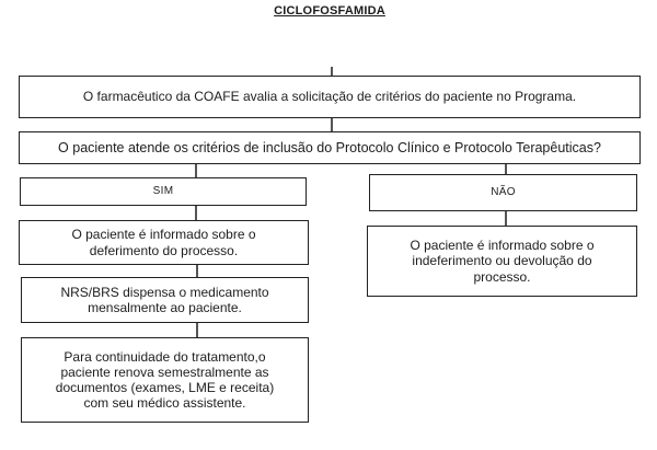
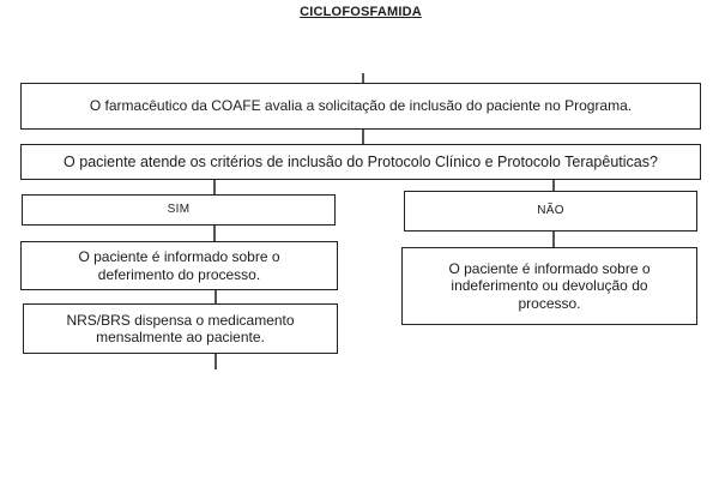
  CICLOFOSFAMIDA
- O farmacêutico da COAFE avalia a solicitação de critérios do paciente no Programa.
+ O farmacêutico da COAFE avalia a solicitação de inclusão do paciente no Programa.
  O paciente atende os critérios de inclusão do Protocolo Clínico e Protocolo Terapêuticas?
  SIM
  NÃO
  O paciente é informado sobre o
  deferimento do processo.
  O paciente é informado sobre o
  indeferimento ou devolução do
  processo.
  NRS/BRS dispensa o medicamento
  mensalmente ao paciente.
- Para continuidade do tratamento,o
- paciente renova semestralmente as
- documentos (exames, LME e receita)
- com seu médico assistente.
